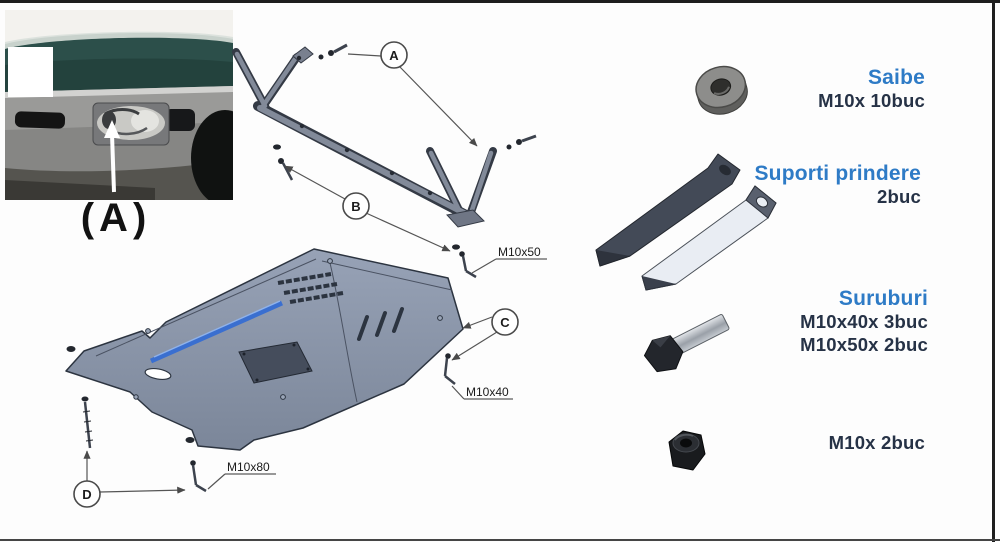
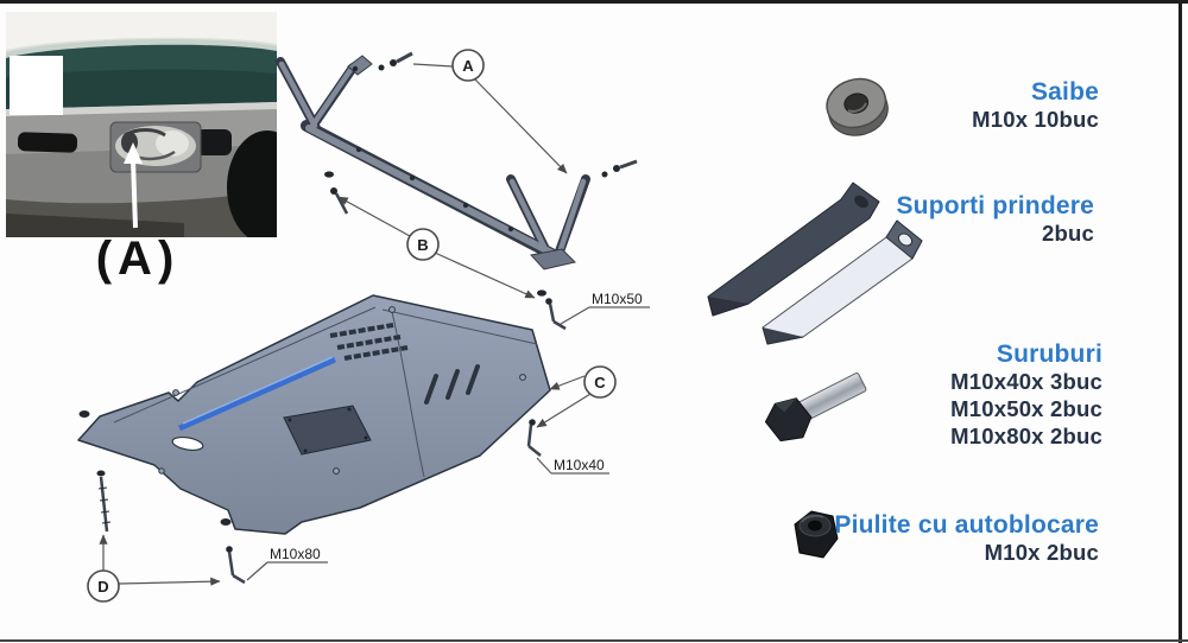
  (A)
  A
  B
  C
  D
  M10x50
  M10x40
  M10x80
  Saibe
  M10x 10buc
  Suporti prindere
  2buc
  Suruburi
  M10x40x 3buc
  M10x50x 2buc
+ M10x80x 2buc
+ Piulite cu autoblocare
  M10x 2buc
